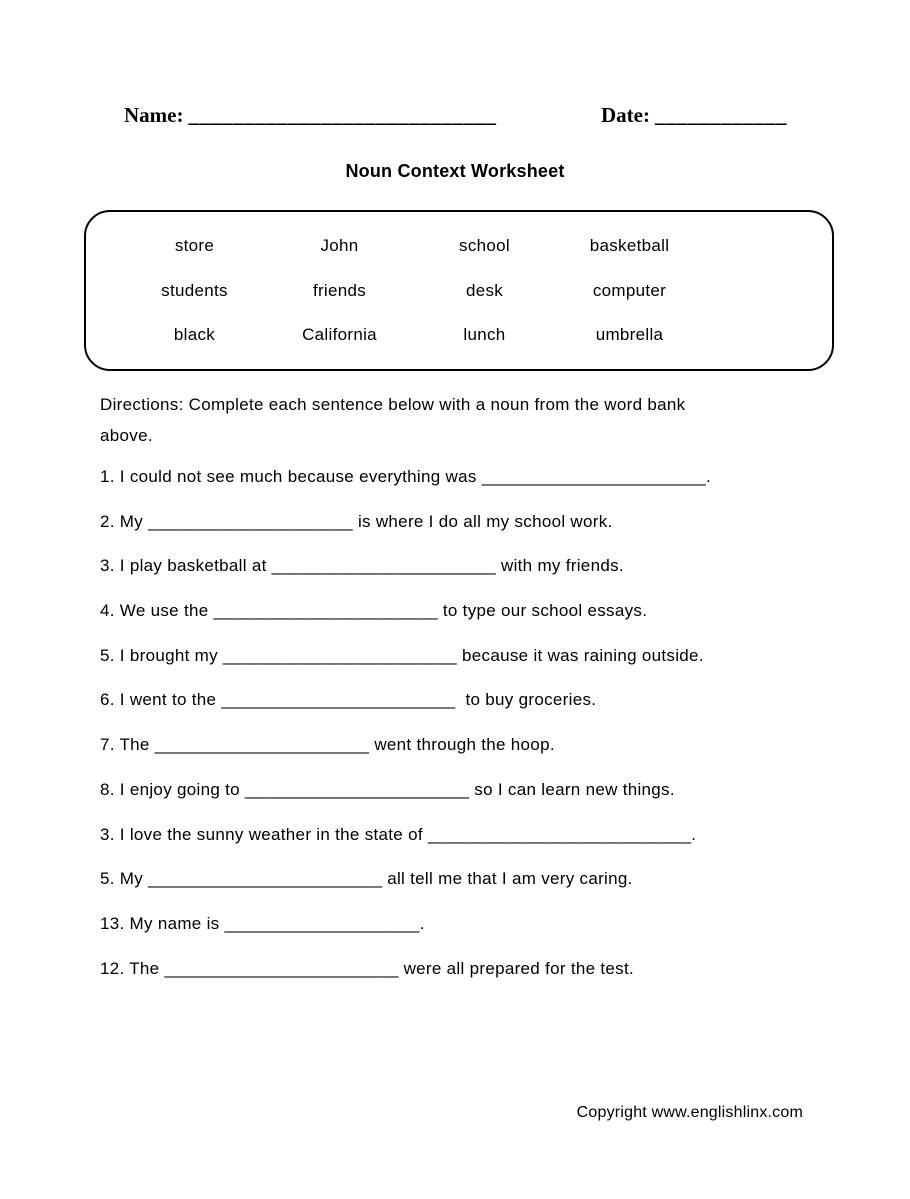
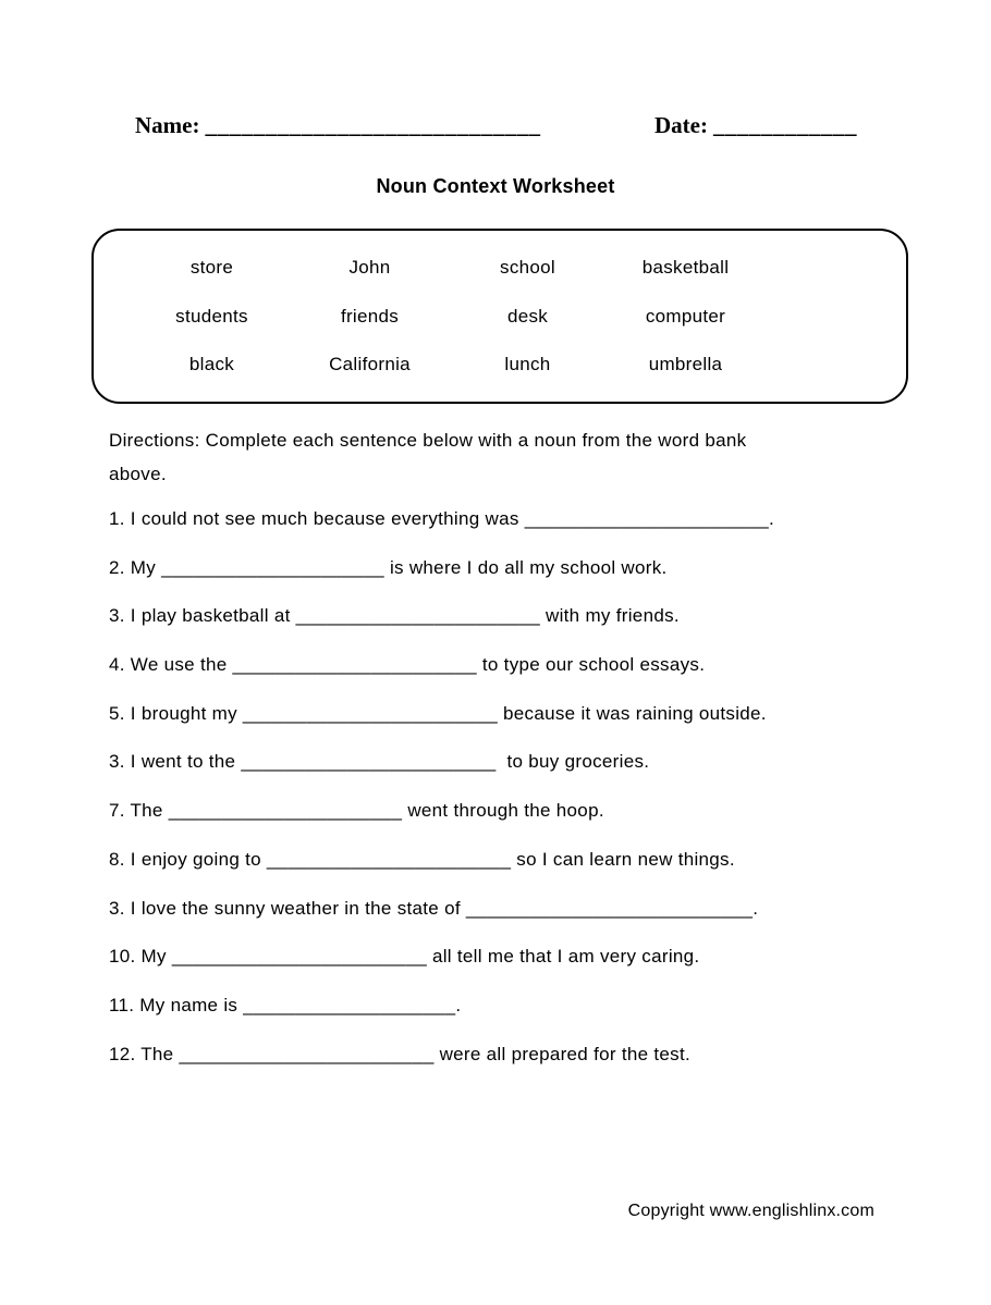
  Name:
  ____________________________
  Date:
  ____________
  Noun Context Worksheet
  store
  John
  school
  basketball
  students
  friends
  desk
  computer
  black
  California
  lunch
  umbrella
  Directions: Complete each sentence below with a noun from the word bank
  above.
  1. I could not see much because everything was _______________________.
  2. My _____________________ is where I do all my school work.
  3. I play basketball at _______________________ with my friends.
  4. We use the _______________________ to type our school essays.
  5. I brought my ________________________ because it was raining outside.
- 6. I went to the ________________________ to buy groceries.
+ 3. I went to the ________________________ to buy groceries.
  7. The ______________________ went through the hoop.
  8. I enjoy going to _______________________ so I can learn new things.
  3. I love the sunny weather in the state of ___________________________.
- 5. My ________________________ all tell me that I am very caring.
+ 10. My ________________________ all tell me that I am very caring.
- 13. My name is ____________________.
+ 11. My name is ____________________.
  12. The ________________________ were all prepared for the test.
  Copyright www.englishlinx.com
